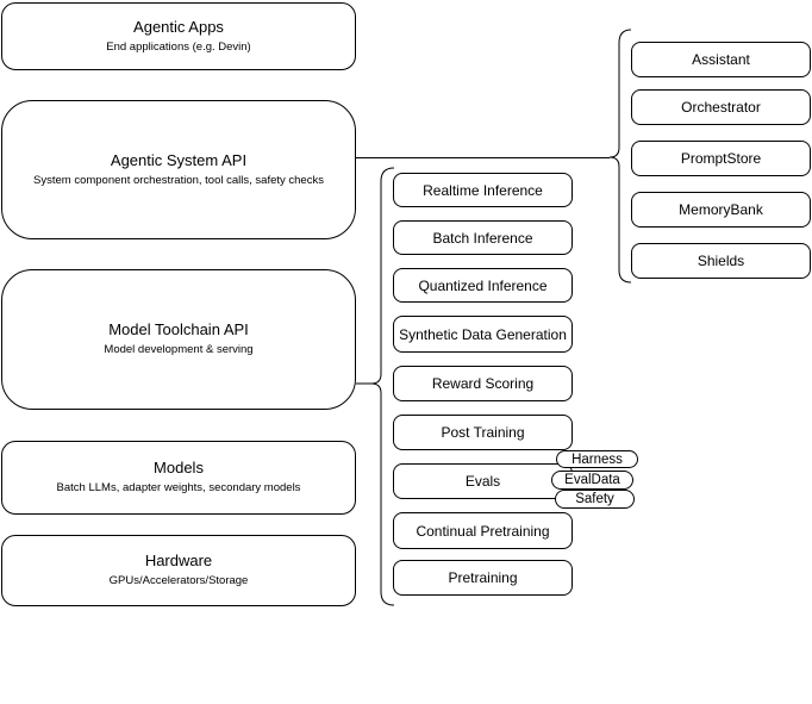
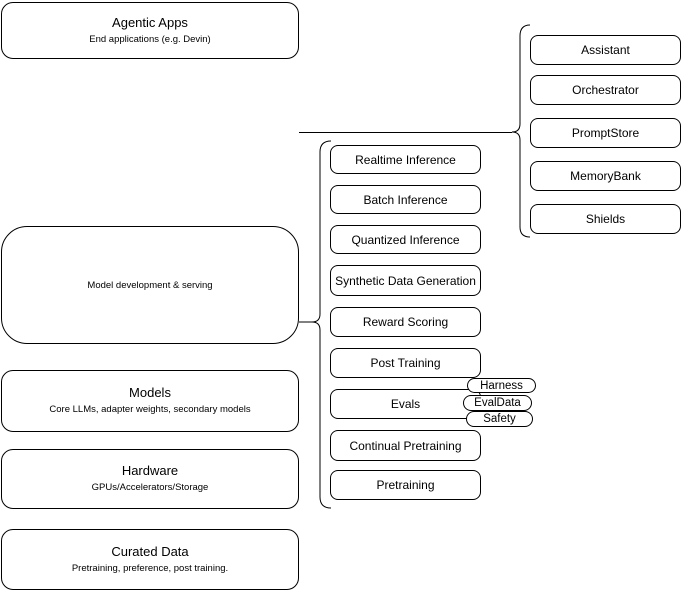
  Agentic Apps
  End applications (e.g. Devin)
- Agentic System API
- System component orchestration, tool calls, safety checks
- Model Toolchain API
  Model development & serving
  Models
- Batch LLMs, adapter weights, secondary models
+ Core LLMs, adapter weights, secondary models
  Hardware
  GPUs/Accelerators/Storage
+ Curated Data
+ Pretraining, preference, post training.
  Realtime Inference
  Batch Inference
  Quantized Inference
  Synthetic Data Generation
  Reward Scoring
  Post Training
  Evals
  Continual Pretraining
  Pretraining
  Harness
  EvalData
  Safety
  Assistant
  Orchestrator
  PromptStore
  MemoryBank
  Shields
